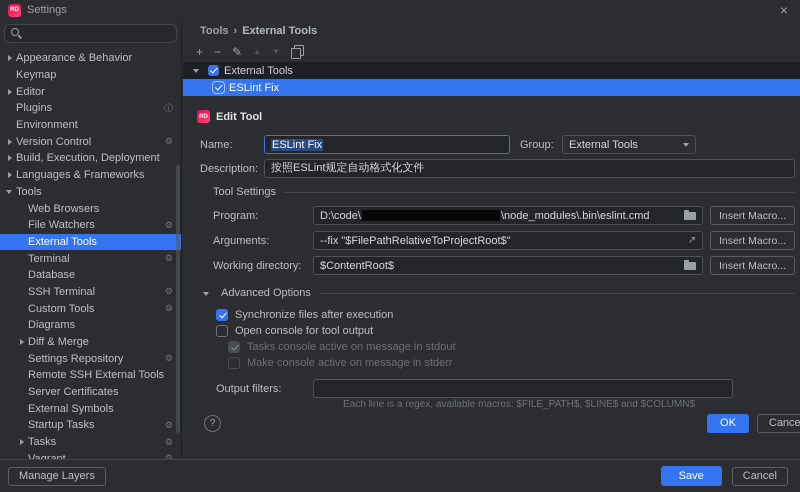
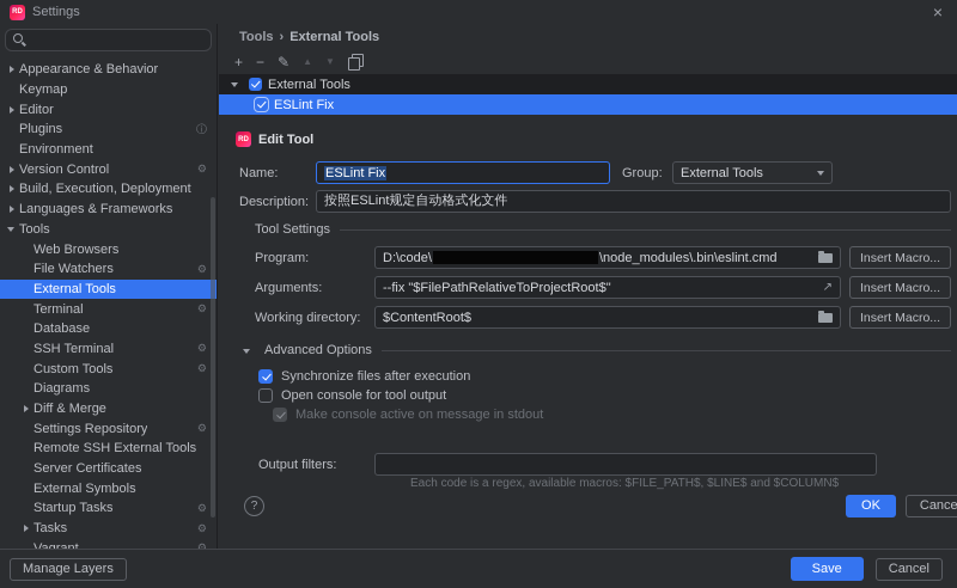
  Settings
  ×
  Appearance & Behavior
  Keymap
  Editor
  Plugins
  ⓘ
  Environment
  Version Control
  ⚙
  Build, Execution, Deployment
  Languages & Frameworks
  Tools
  Web Browsers
  File Watchers
  ⚙
  External Tools
  Terminal
  ⚙
  Database
  SSH Terminal
  ⚙
  Custom Tools
  ⚙
  Diagrams
  Diff & Merge
  Settings Repository
  ⚙
  Remote SSH External Tools
  Server Certificates
  External Symbols
  Startup Tasks
  ⚙
  Tasks
  ⚙
  Tools
  ›
  External Tools
  +
  −
  ✎
  ▲
  ▼
  External Tools
  ESLint Fix
  Edit Tool
  Name:
  ESLint Fix
  Group:
  External Tools
  Description:
  按照ESLint规定自动格式化文件
  Tool Settings
  Program:
  D:\code\
  \node_modules\.bin\eslint.cmd
  Insert Macro...
  Arguments:
  --fix "$FilePathRelativeToProjectRoot$"
  ↗
  Insert Macro...
  Working directory:
  $ContentRoot$
  Insert Macro...
  Advanced Options
  Synchronize files after execution
  Open console for tool output
- Tasks console active on message in stdout
+ Make console active on message in stdout
- Make console active on message in stderr
  Output filters:
- Each line is a regex, available macros: $FILE_PATH$, $LINE$ and $COLUMN$
+ Each code is a regex, available macros: $FILE_PATH$, $LINE$ and $COLUMN$
  ?
  OK
  Cance
  Manage Layers
  Save
  Cancel
